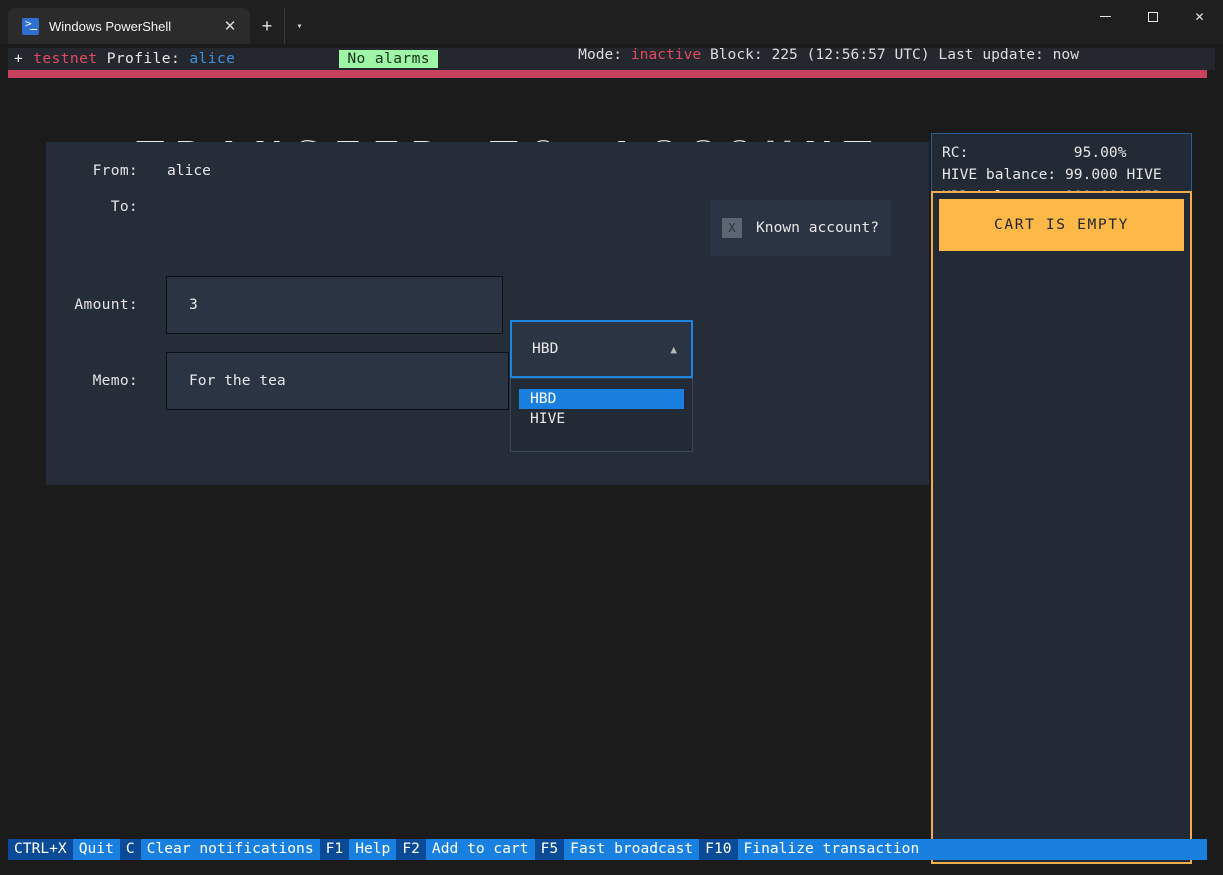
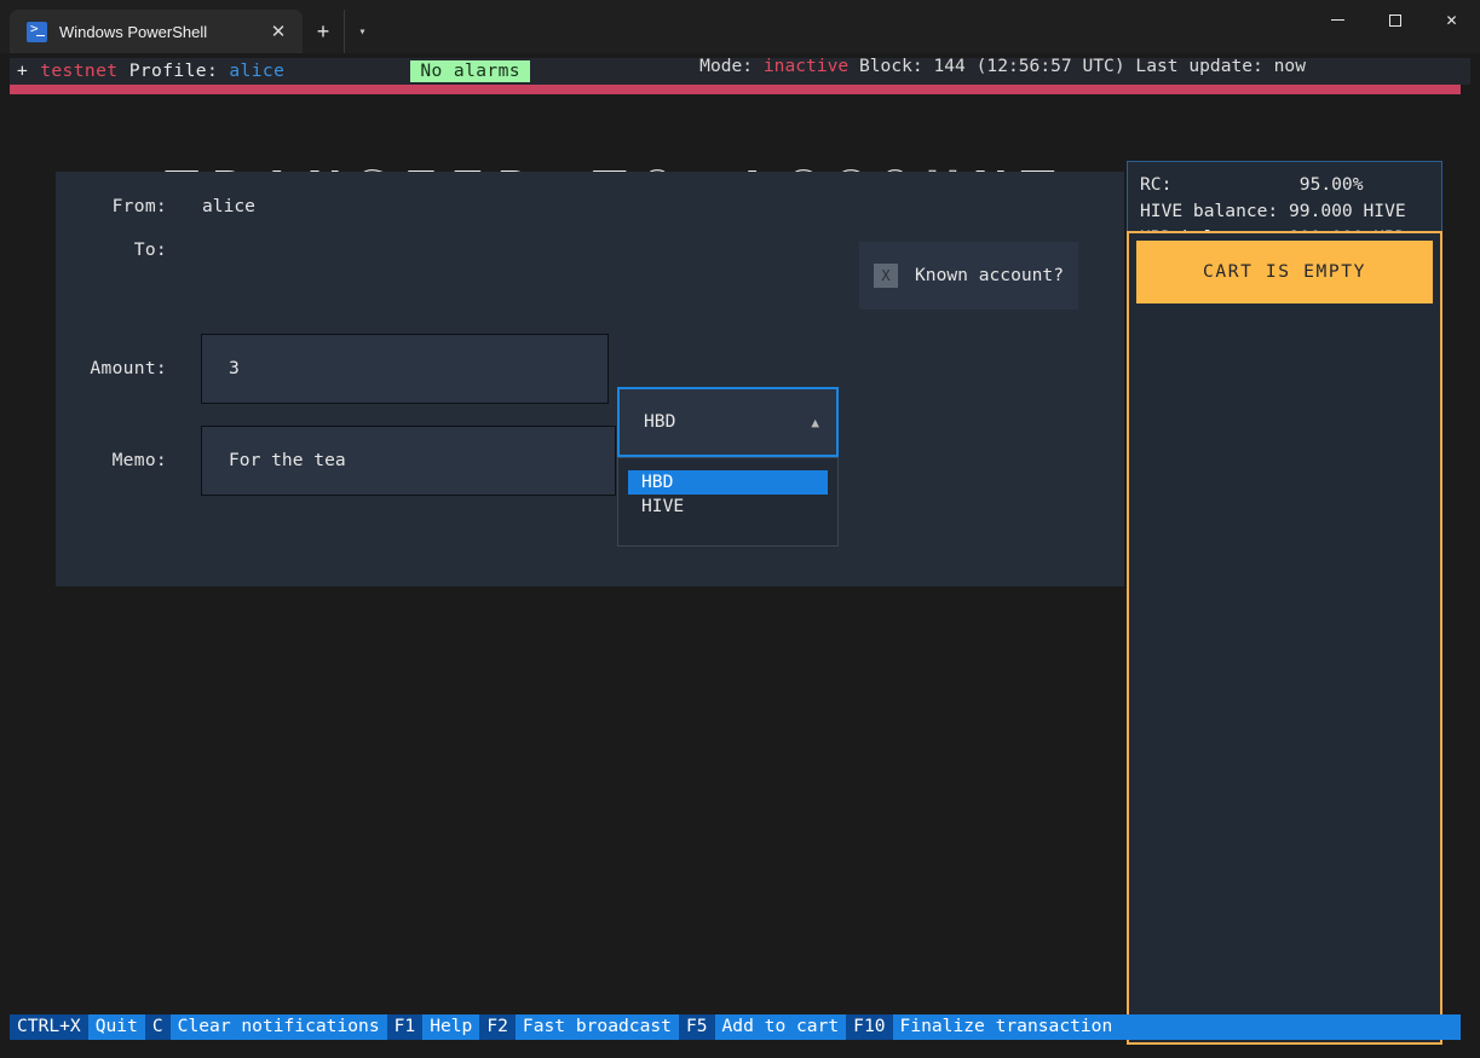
  Windows PowerShell
  ✕
  +
  ▾
  ✕
  +
  testnet
  Profile:
  alice
  No alarms
  Mode:
  inactive
- Block: 225 (12:56:57 UTC) Last update: now
+ Block: 144 (12:56:57 UTC) Last update: now
  From:
  alice
  To:
  X
  Known account?
  Amount:
  3
  Memo:
  For the tea
  HBD
  ▲
  HBD
  HIVE
  RC: 95.00%
  HIVE balance: 99.000 HIVE
  CART IS EMPTY
  CTRL+X
  Quit
  C
  Clear notifications
  F1
  Help
  F2
- Add to cart
+ Fast broadcast
  F5
- Fast broadcast
+ Add to cart
  F10
  Finalize transaction
